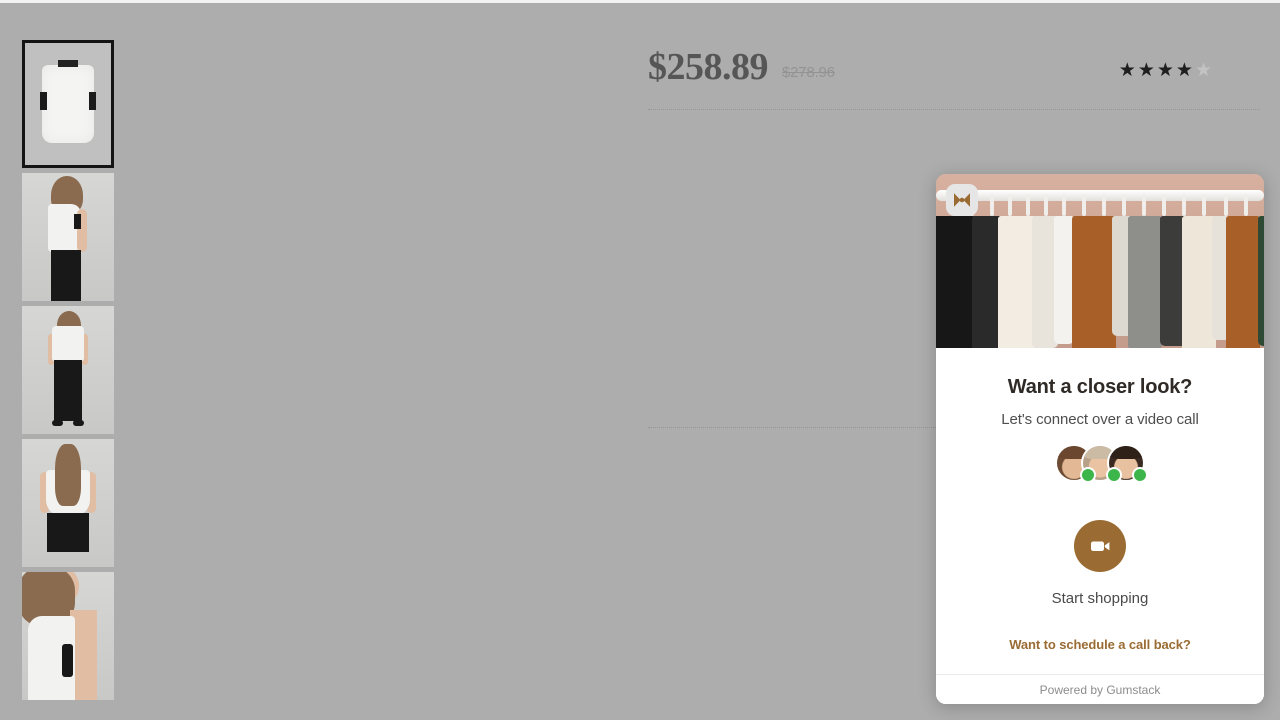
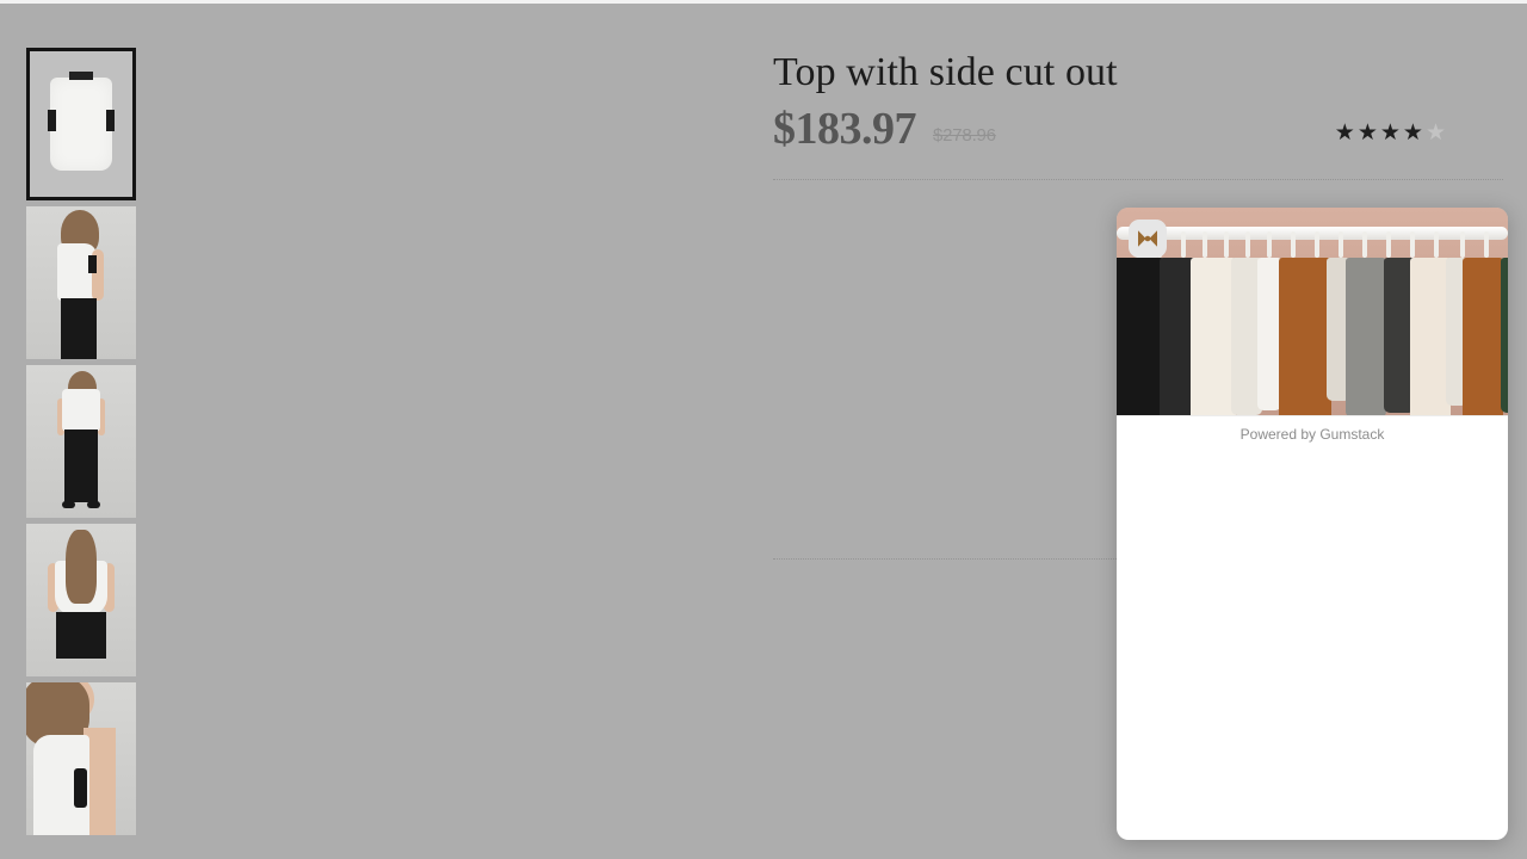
+ Top with side cut out
- $258.89
+ $183.97
  $278.96
  ★★★★
- Want a closer look?
- Let's connect over a video call
- Start shopping
- Want to schedule a call back?
  Powered by Gumstack
